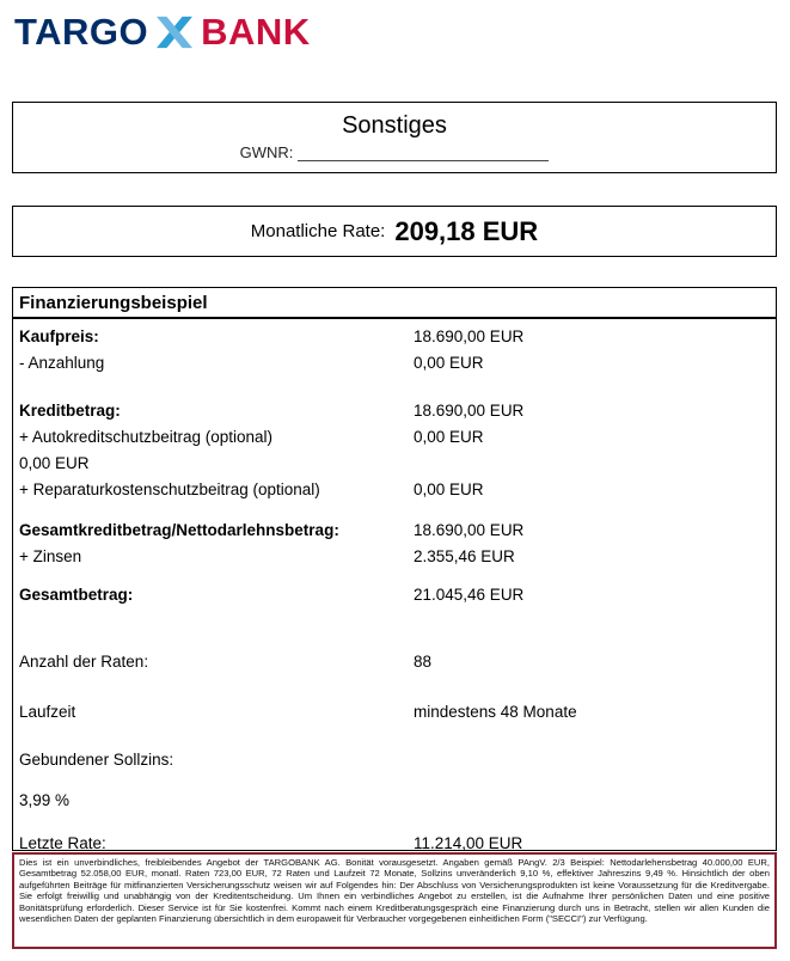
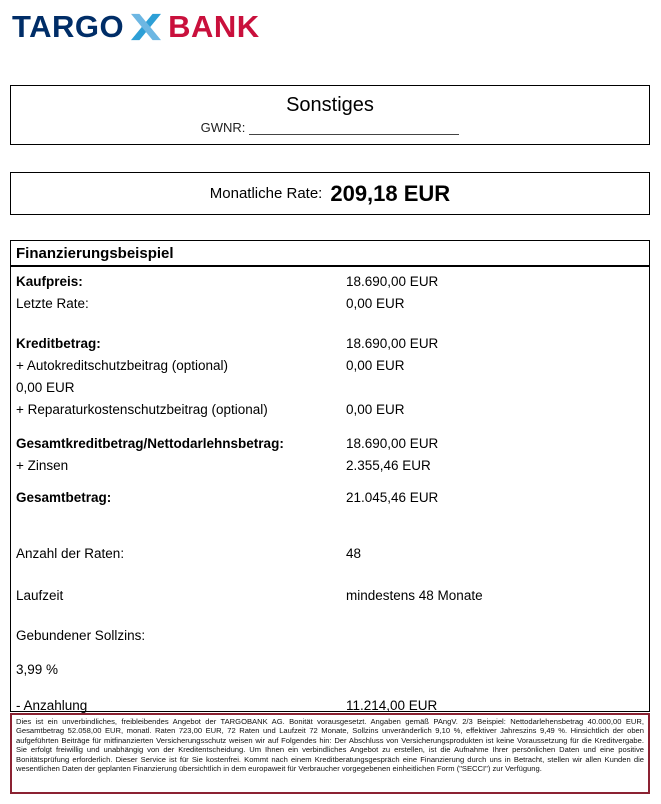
  TARGO
  BANK
  Sonstiges
  GWNR:
  Monatliche Rate:
  209,18 EUR
  Finanzierungsbeispiel
  Kaufpreis:
  18.690,00 EUR
- - Anzahlung
+ Letzte Rate:
  0,00 EUR
  Kreditbetrag:
  18.690,00 EUR
  + Autokreditschutzbeitrag (optional)
  0,00 EUR
  0,00 EUR
  + Reparaturkostenschutzbeitrag (optional)
  0,00 EUR
  Gesamtkreditbetrag/Nettodarlehnsbetrag:
  18.690,00 EUR
  + Zinsen
  2.355,46 EUR
  Gesamtbetrag:
  21.045,46 EUR
  Anzahl der Raten:
- 88
+ 48
  Laufzeit
  mindestens 48 Monate
  Gebundener Sollzins:
  3,99 %
- Letzte Rate:
+ - Anzahlung
  11.214,00 EUR
  Dies ist ein unverbindliches, freibleibendes Angebot der TARGOBANK AG. Bonität vorausgesetzt. Angaben gemäß PAngV. 2/3 Beispiel: Nettodarlehensbetrag 40.000,00 EUR, Gesamtbetrag 52.058,00 EUR, monatl. Raten 723,00 EUR, 72 Raten und Laufzeit 72 Monate, Sollzins unveränderlich 9,10 %, effektiver Jahreszins 9,49 %. Hinsichtlich der oben aufgeführten Beiträge für mitfinanzierten Versicherungsschutz weisen wir auf Folgendes hin: Der Abschluss von Versicherungsprodukten ist keine Voraussetzung für die Kreditvergabe. Sie erfolgt freiwillig und unabhängig von der Kreditentscheidung. Um Ihnen ein verbindliches Angebot zu erstellen, ist die Aufnahme Ihrer persönlichen Daten und eine positive Bonitätsprüfung erforderlich. Dieser Service ist für Sie kostenfrei. Kommt nach einem Kreditberatungsgespräch eine Finanzierung durch uns in Betracht, stellen wir allen Kunden die wesentlichen Daten der geplanten Finanzierung übersichtlich in dem europaweit für Verbraucher vorgegebenen einheitlichen Form ("SECCI") zur Verfügung.
